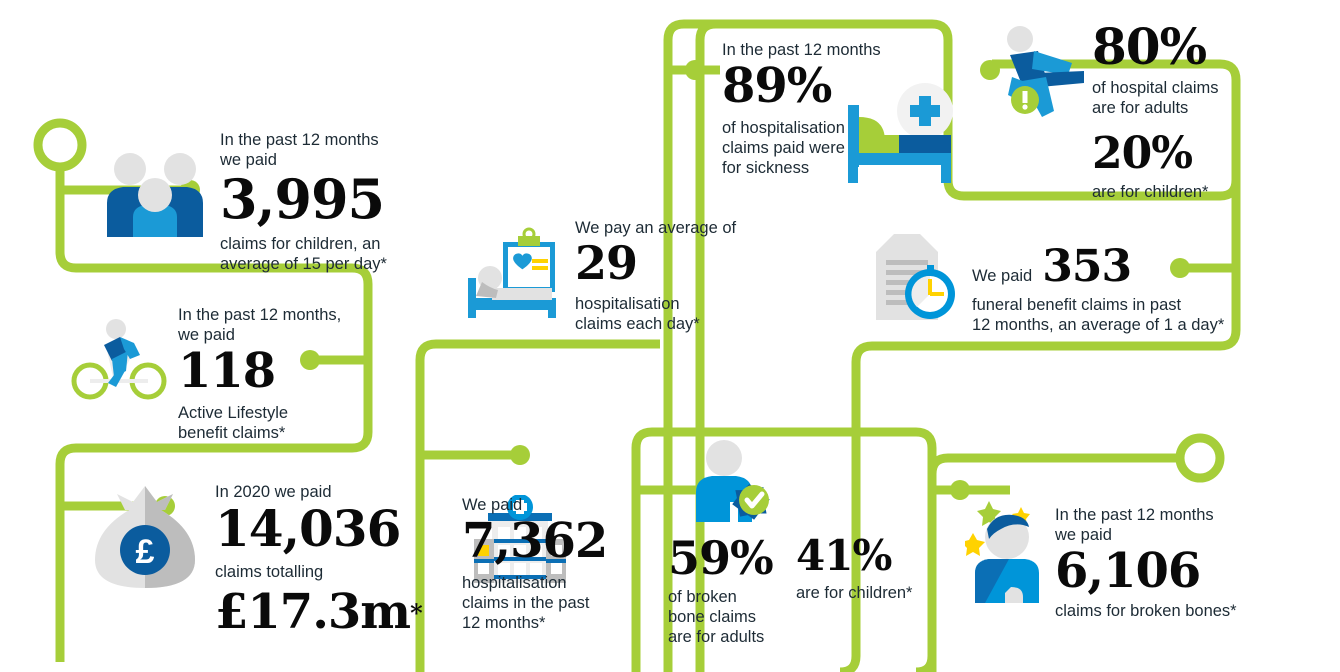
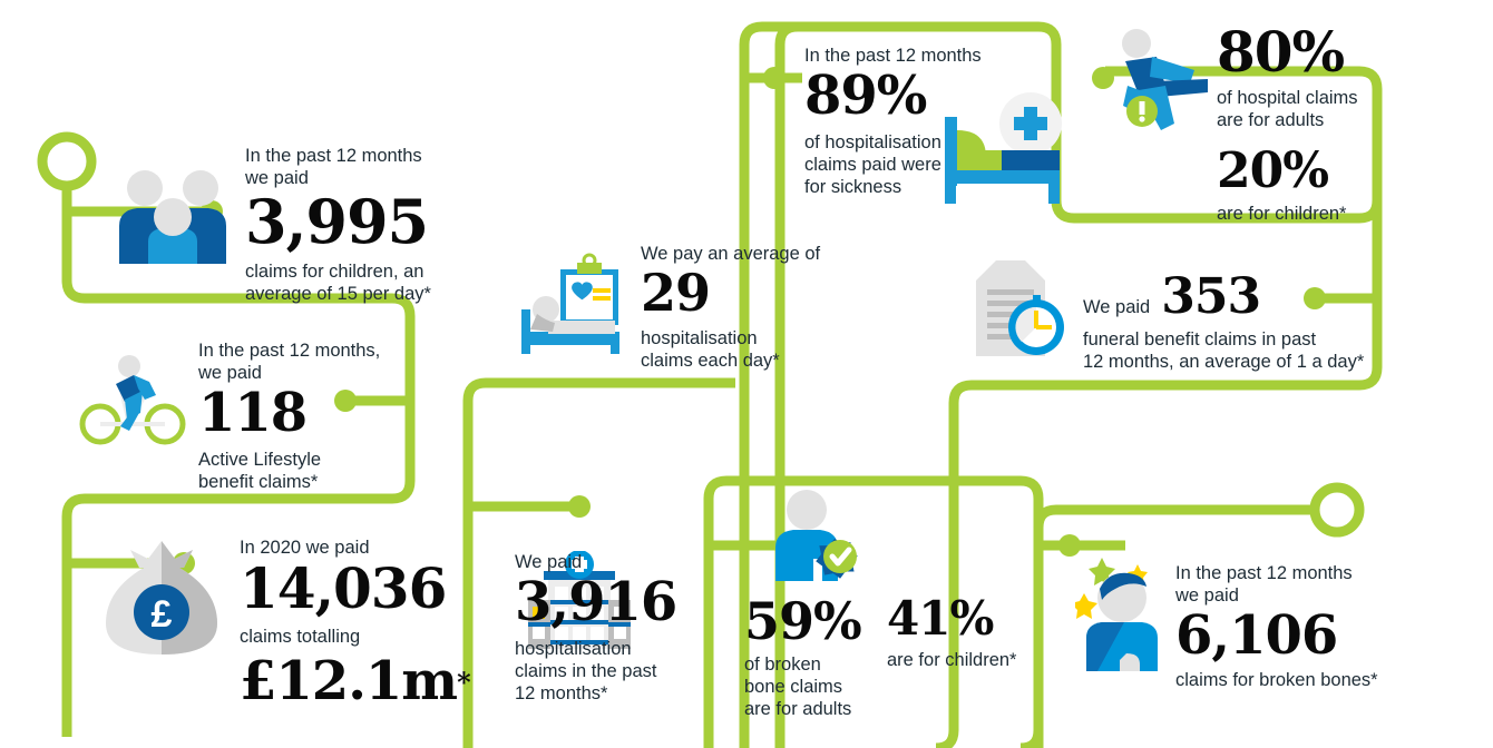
  In the past 12 months
  we paid
  3,995
  claims for children, an
  average of 15 per day*
  In the past 12 months,
  we paid
  118
  Active Lifestyle
  benefit claims*
  £
  In 2020 we paid
  14,036
  claims totalling
- £17.3m*
+ £12.1m*
  We pay an average of
  29
  hospitalisation
  claims each day*
  We paid
- 7,362
+ 3,916
  hospitalisation
  claims in the past
  12 months*
  In the past 12 months
  89%
  of hospitalisation
  claims paid were
  for sickness
  80%
  of hospital claims
  are for adults
  20%
  are for children*
  We paid
  353
  funeral benefit claims in past
  12 months, an average of 1 a day*
  59%
  of broken
  bone claims
  are for adults
  41%
  are for children*
  In the past 12 months
  we paid
  6,106
  claims for broken bones*
